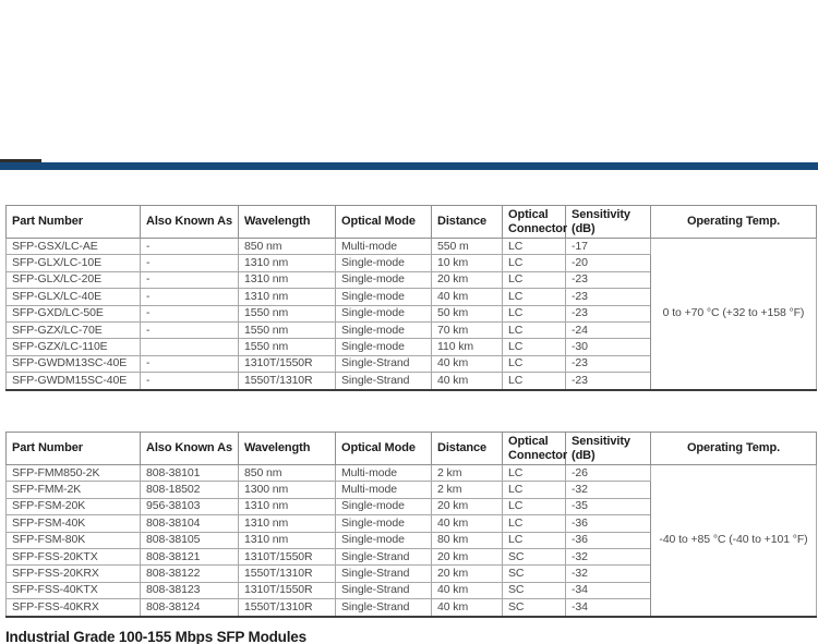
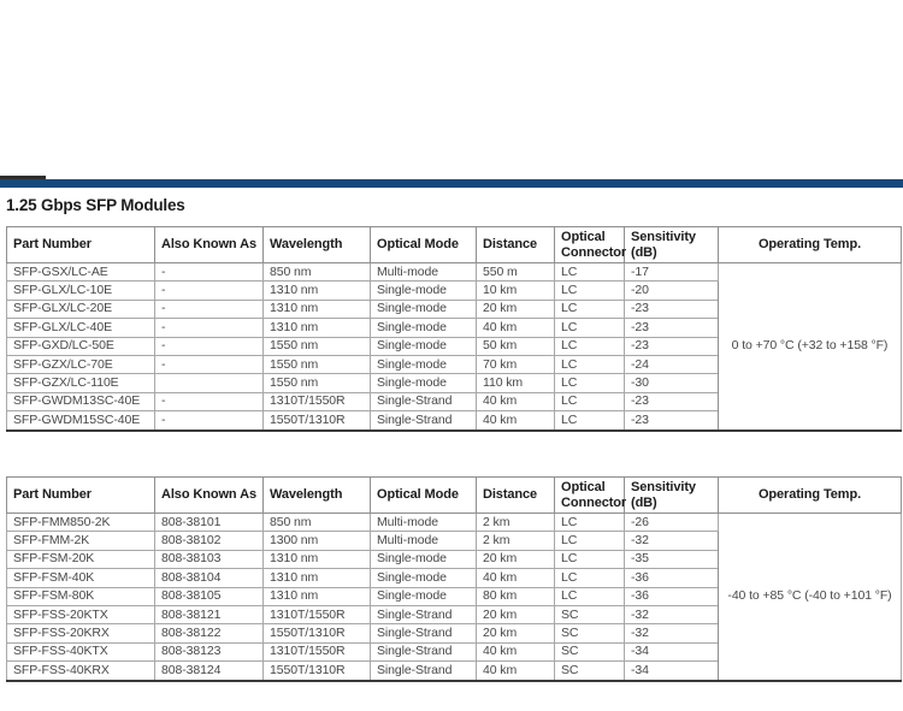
+ 1.25 Gbps SFP Modules
  Part Number	Also Known As	Wavelength	Optical Mode	Distance	Optical Connector	Sensitivity (dB)	Operating Temp.
  SFP-GSX/LC-AE	-	850 nm	Multi-mode	550 m	LC	-17	0 to +70 °C (+32 to +158 °F)
  SFP-GLX/LC-10E	-	1310 nm	Single-mode	10 km	LC	-20
  SFP-GLX/LC-20E	-	1310 nm	Single-mode	20 km	LC	-23
  SFP-GLX/LC-40E	-	1310 nm	Single-mode	40 km	LC	-23
  SFP-GXD/LC-50E	-	1550 nm	Single-mode	50 km	LC	-23
  SFP-GZX/LC-70E	-	1550 nm	Single-mode	70 km	LC	-24
  SFP-GZX/LC-110E		1550 nm	Single-mode	110 km	LC	-30
  SFP-GWDM13SC-40E	-	1310T/1550R	Single-Strand	40 km	LC	-23
  SFP-GWDM15SC-40E	-	1550T/1310R	Single-Strand	40 km	LC	-23
  Part Number	Also Known As	Wavelength	Optical Mode	Distance	Optical Connector	Sensitivity (dB)	Operating Temp.
  SFP-FMM850-2K	808-38101	850 nm	Multi-mode	2 km	LC	-26	-40 to +85 °C (-40 to +101 °F)
- SFP-FMM-2K	808-18502	1300 nm	Multi-mode	2 km	LC	-32
+ SFP-FMM-2K	808-38102	1300 nm	Multi-mode	2 km	LC	-32
- SFP-FSM-20K	956-38103	1310 nm	Single-mode	20 km	LC	-35
+ SFP-FSM-20K	808-38103	1310 nm	Single-mode	20 km	LC	-35
  SFP-FSM-40K	808-38104	1310 nm	Single-mode	40 km	LC	-36
  SFP-FSM-80K	808-38105	1310 nm	Single-mode	80 km	LC	-36
  SFP-FSS-20KTX	808-38121	1310T/1550R	Single-Strand	20 km	SC	-32
  SFP-FSS-20KRX	808-38122	1550T/1310R	Single-Strand	20 km	SC	-32
  SFP-FSS-40KTX	808-38123	1310T/1550R	Single-Strand	40 km	SC	-34
  SFP-FSS-40KRX	808-38124	1550T/1310R	Single-Strand	40 km	SC	-34
- Industrial Grade 100-155 Mbps SFP Modules
